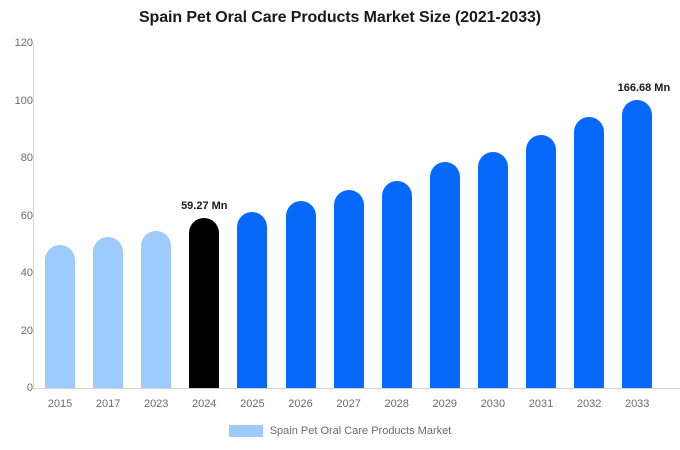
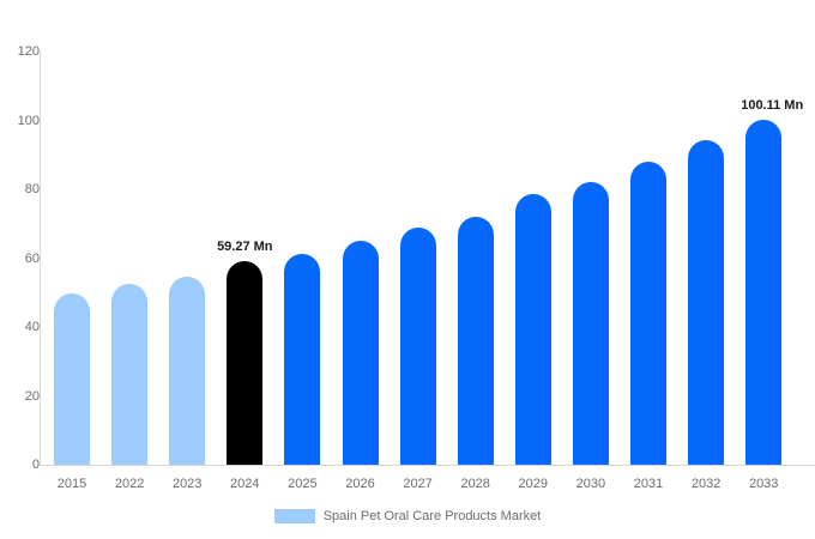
- Spain Pet Oral Care Products Market Size (2021-2033)
  0
  20
  40
  60
  80
  100
  120
  2015
- 2017
+ 2022
  2023
  59.27 Mn
  2024
  2025
  2026
  2027
  2028
  2029
  2030
  2031
  2032
- 166.68 Mn
+ 100.11 Mn
  2033
  Spain Pet Oral Care Products Market
